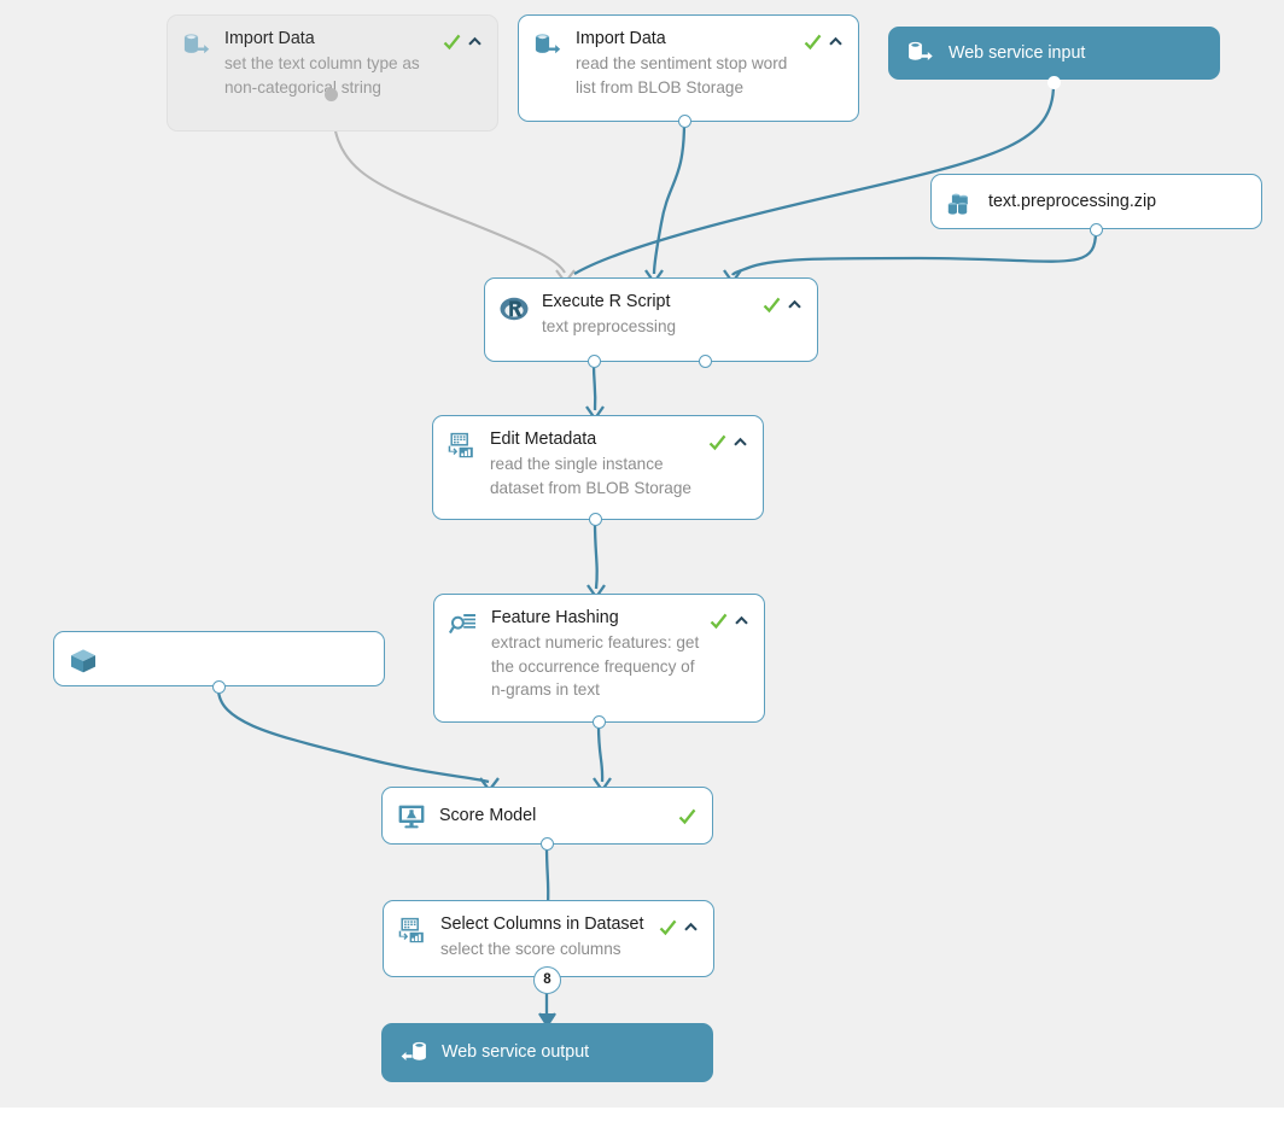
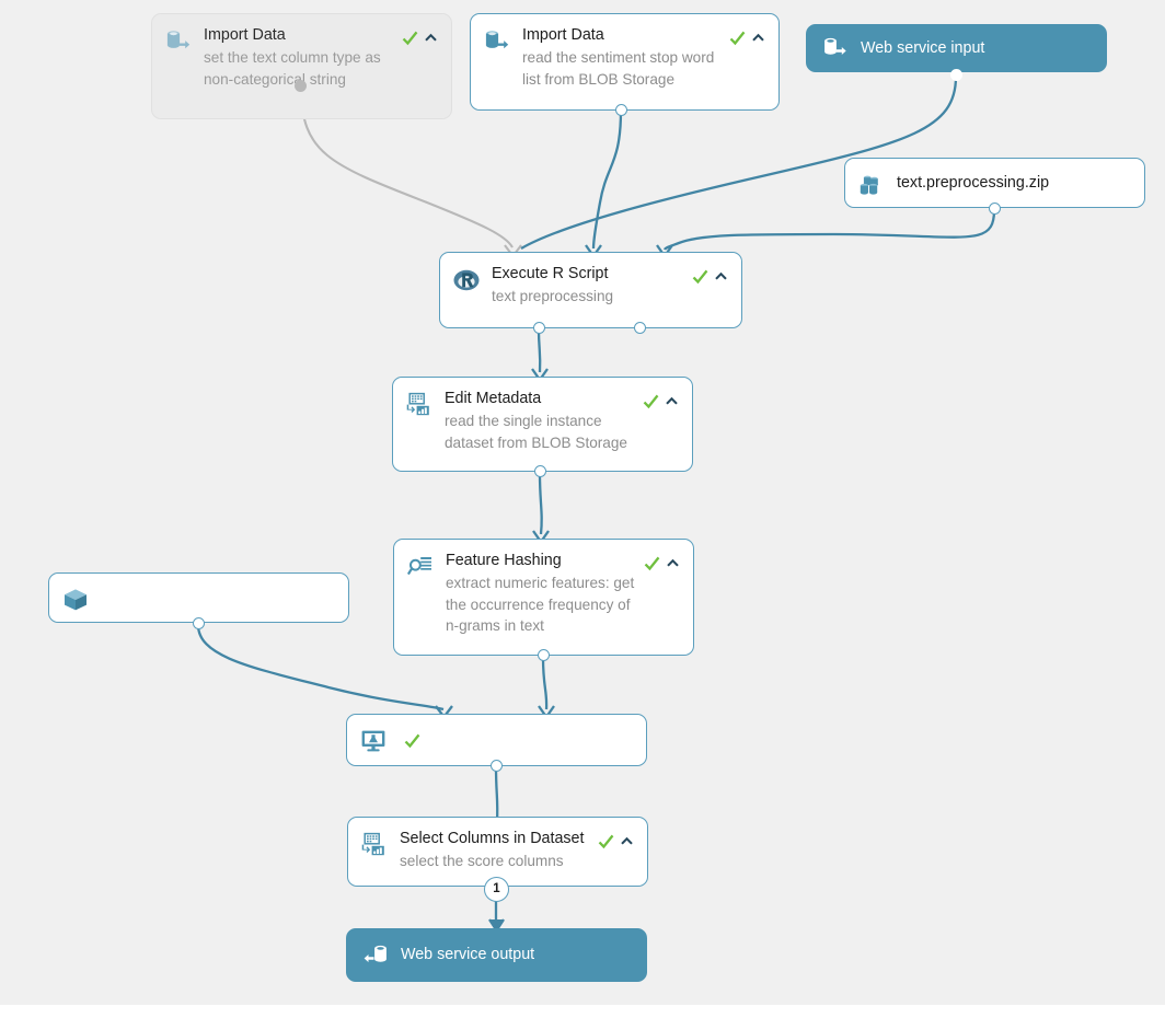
  Import Data
  set the text column type as non-categorical string
  Import Data
  read the sentiment stop word list from BLOB Storage
  Web service input
  text.preprocessing.zip
  Execute R Script
  text preprocessing
  Edit Metadata
  read the single instance dataset from BLOB Storage
  Feature Hashing
  extract numeric features: get the occurrence frequency of n-grams in text
- Score Model
  Select Columns in Dataset
  select the score columns
- 8
+ 1
  Web service output
